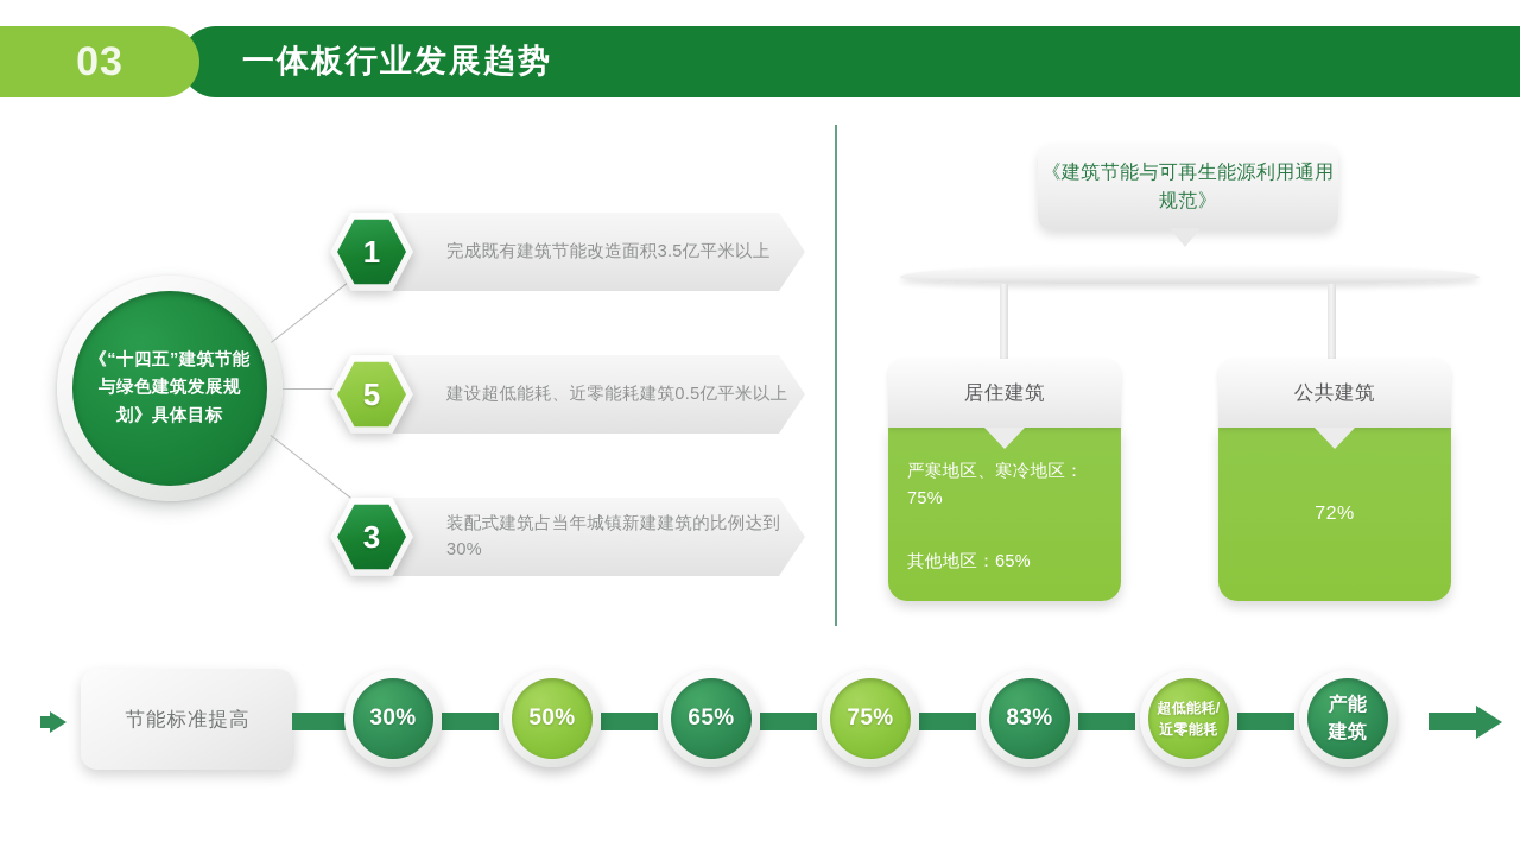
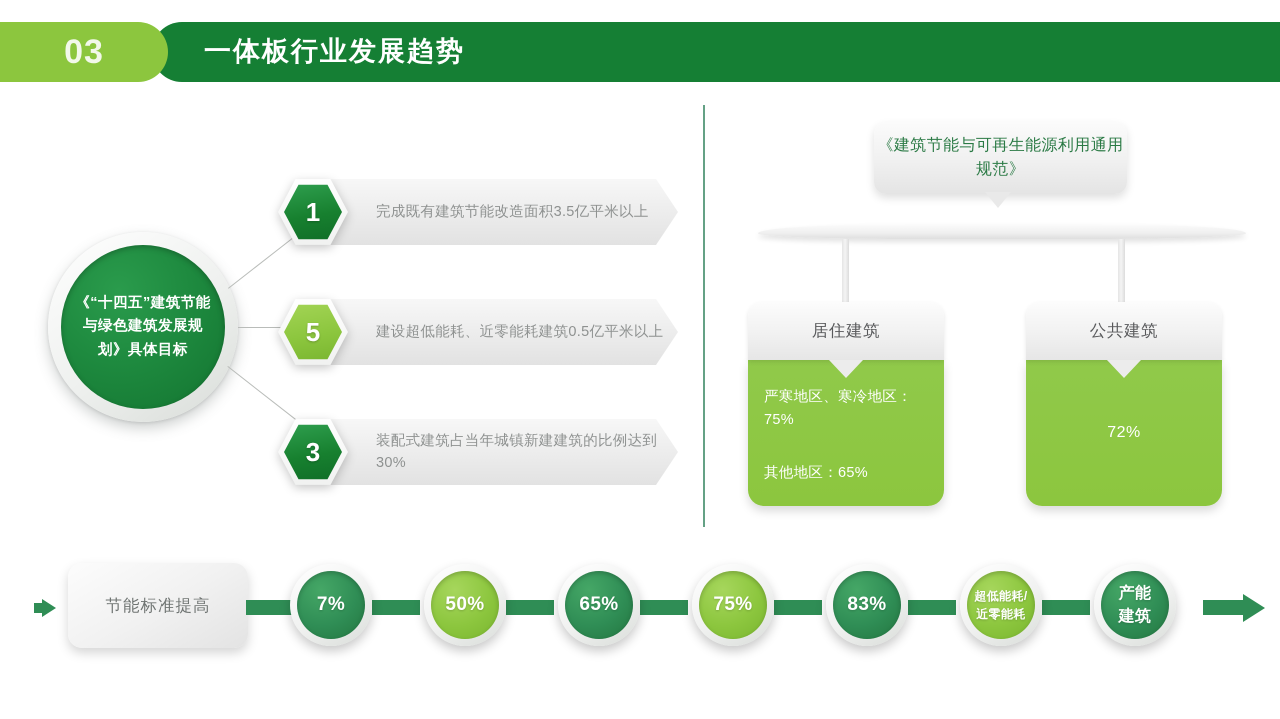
  03
  一体板行业发展趋势
  《“十四五”建筑节能与绿色建筑发展规划》具体目标
  完成既有建筑节能改造面积3.5亿平米以上
  1
  建设超低能耗、近零能耗建筑0.5亿平米以上
  5
  装配式建筑占当年城镇新建建筑的比例达到30%
  3
  《建筑节能与可再生能源利用通用规范》
  严寒地区、寒冷地区： 75% 其他地区：65%
  居住建筑
  72%
  公共建筑
  节能标准提高
- 30%
+ 7%
  50%
  65%
  75%
  83%
  超低能耗/
  近零能耗
  产能
  建筑
